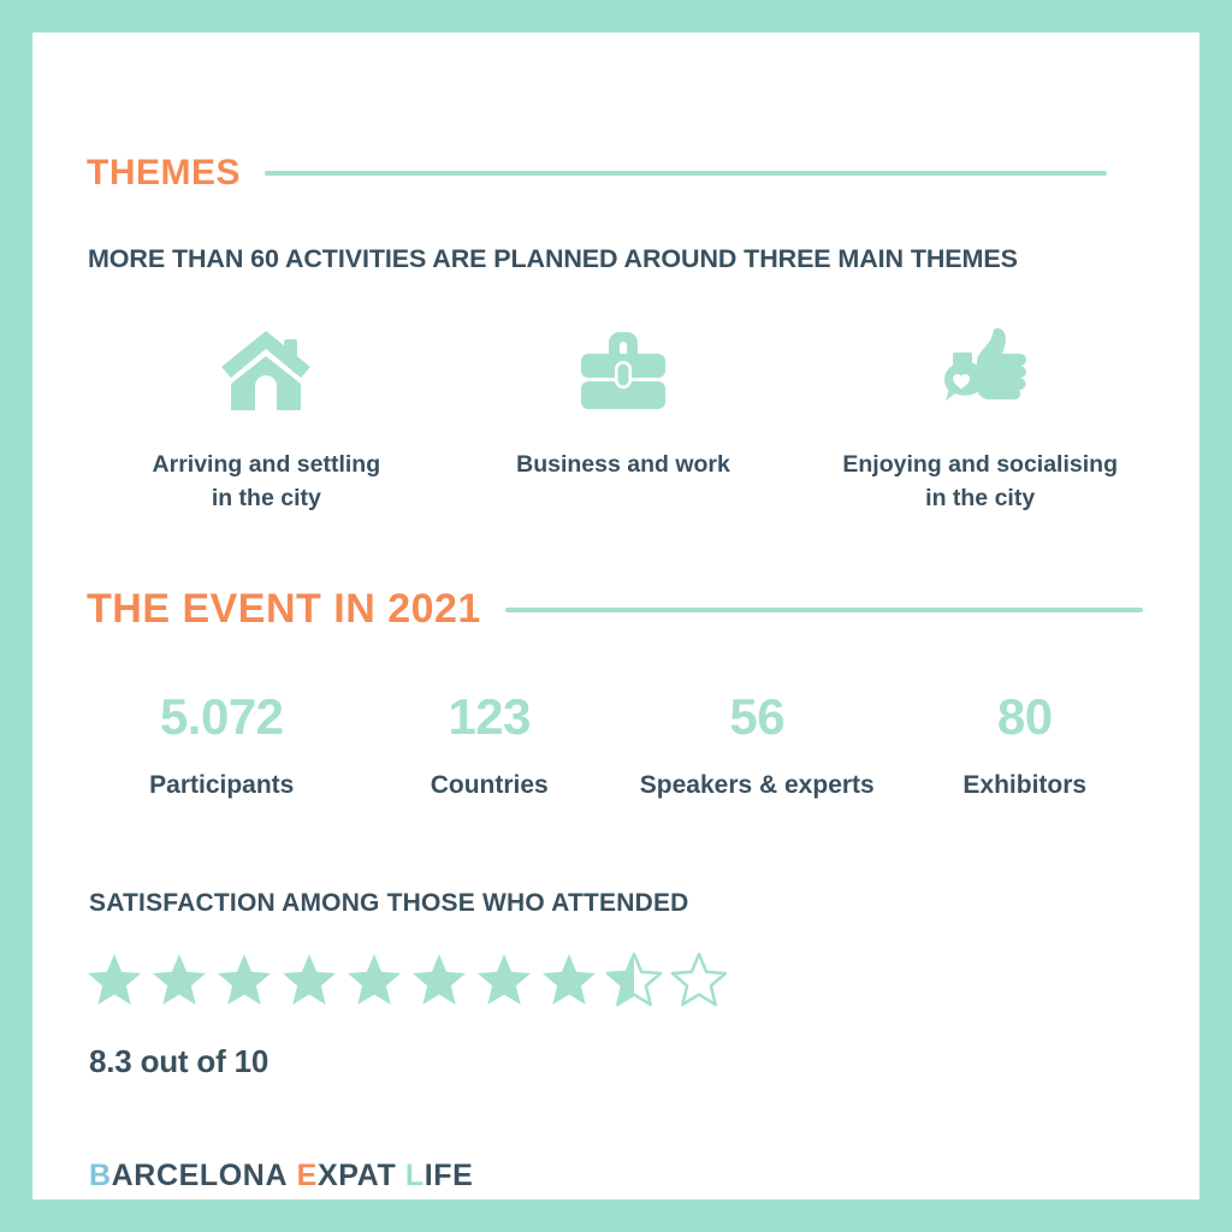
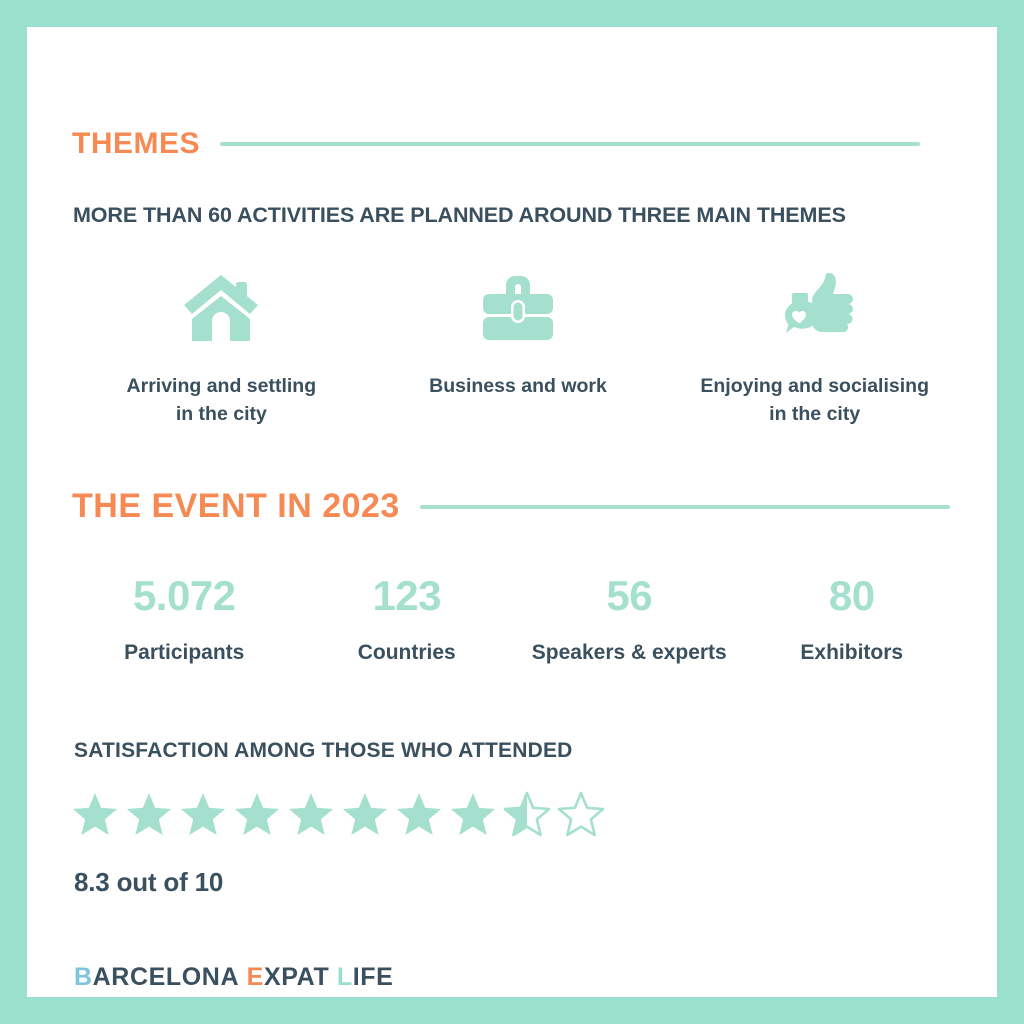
  THEMES
  MORE THAN 60 ACTIVITIES ARE PLANNED AROUND THREE MAIN THEMES
  Arriving and settling
  in the city
  Business and work
  Enjoying and socialising
  in the city
- THE EVENT IN 2021
+ THE EVENT IN 2023
  5.072
  Participants
  123
  Countries
  56
  Speakers & experts
  80
  Exhibitors
  SATISFACTION AMONG THOSE WHO ATTENDED
  8.3 out of 10
  BARCELONA EXPAT LIFE
